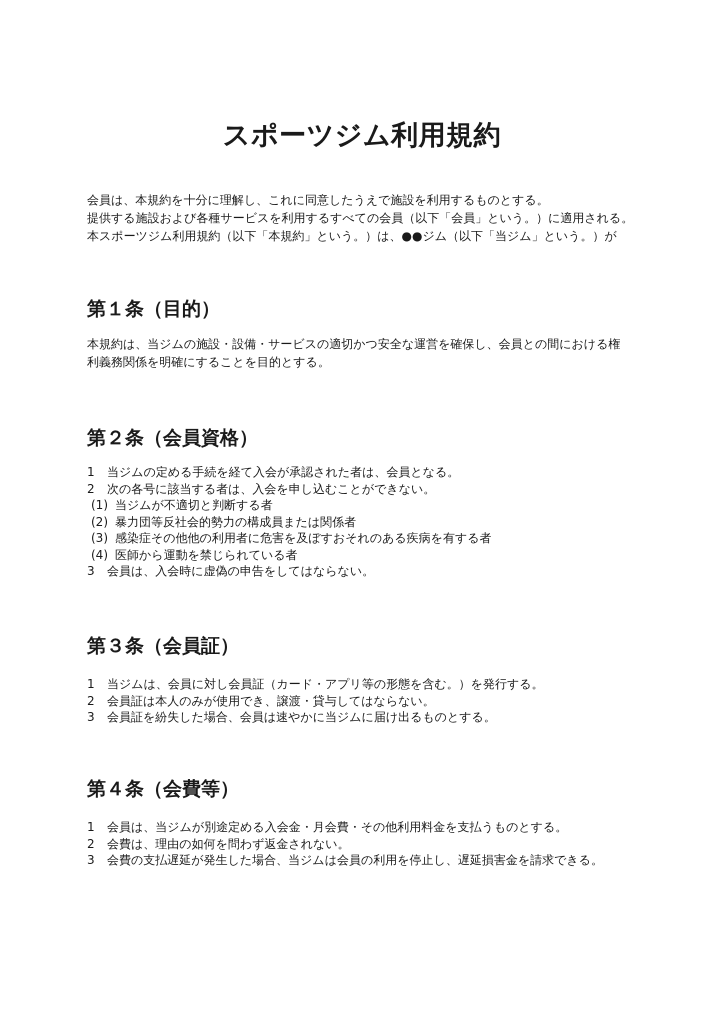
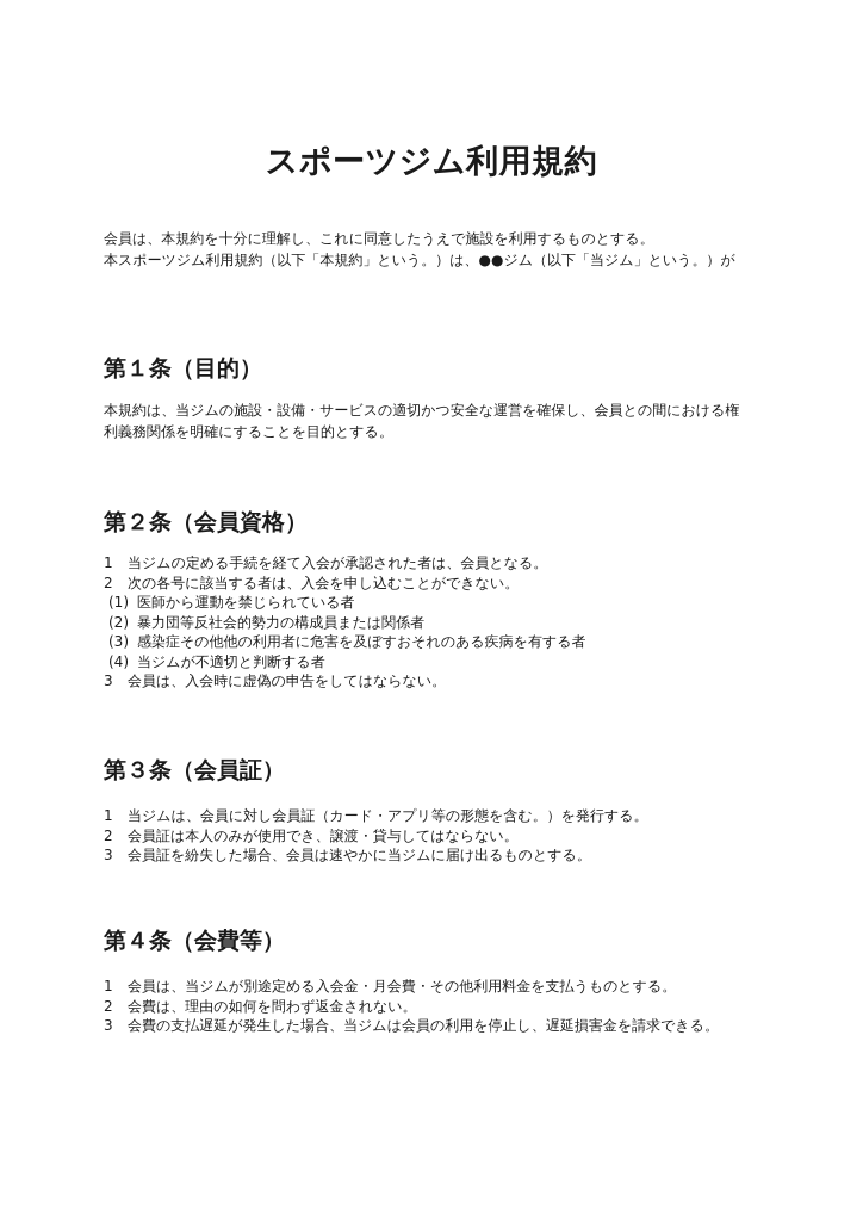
  スポーツジム利用規約
  会員は、本規約を十分に理解し、これに同意したうえで施設を利用するものとする。
- 提供する施設および各種サービスを利用するすべての会員（以下「会員」という。）に適用される。
  本スポーツジム利用規約（以下「本規約」という。）は、●●ジム（以下「当ジム」という。）が
  第１条（目的）
  本規約は、当ジムの施設・設備・サービスの適切かつ安全な運営を確保し、会員との間における権
  利義務関係を明確にすることを目的とする。
  第２条（会員資格）
  1 当ジムの定める手続を経て入会が承認された者は、会員となる。
  2 次の各号に該当する者は、入会を申し込むことができない。
- (1) 当ジムが不適切と判断する者
+ (1) 医師から運動を禁じられている者
  (2) 暴力団等反社会的勢力の構成員または関係者
  (3) 感染症その他他の利用者に危害を及ぼすおそれのある疾病を有する者
- (4) 医師から運動を禁じられている者
+ (4) 当ジムが不適切と判断する者
  3 会員は、入会時に虚偽の申告をしてはならない。
  第３条（会員証）
  1 当ジムは、会員に対し会員証（カード・アプリ等の形態を含む。）を発行する。
  2 会員証は本人のみが使用でき、譲渡・貸与してはならない。
  3 会員証を紛失した場合、会員は速やかに当ジムに届け出るものとする。
  第４条（会費等）
  1 会員は、当ジムが別途定める入会金・月会費・その他利用料金を支払うものとする。
  2 会費は、理由の如何を問わず返金されない。
  3 会費の支払遅延が発生した場合、当ジムは会員の利用を停止し、遅延損害金を請求できる。
